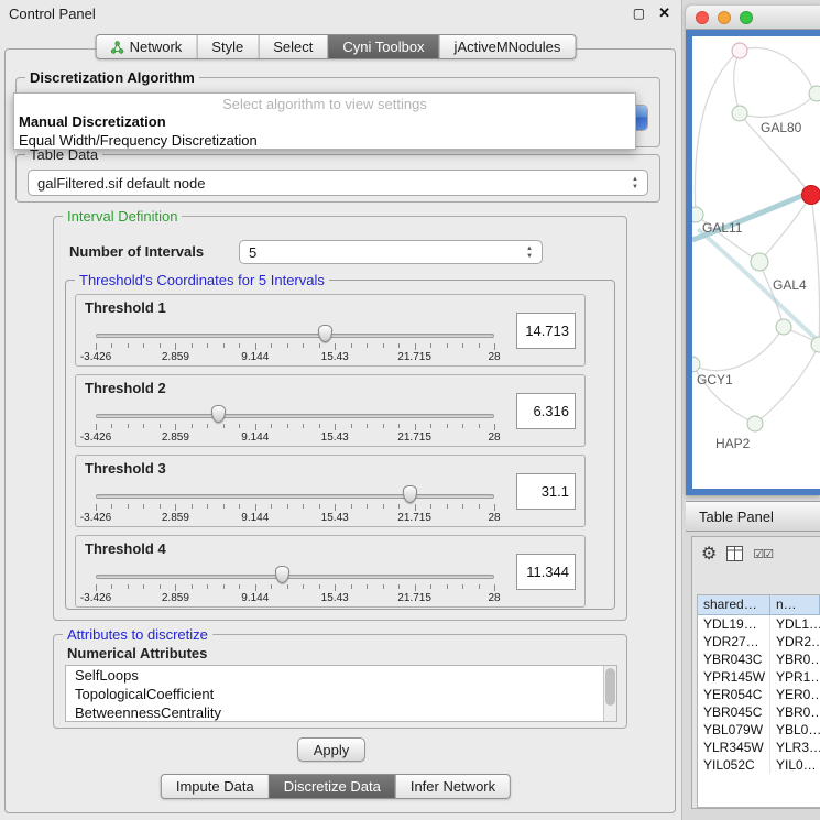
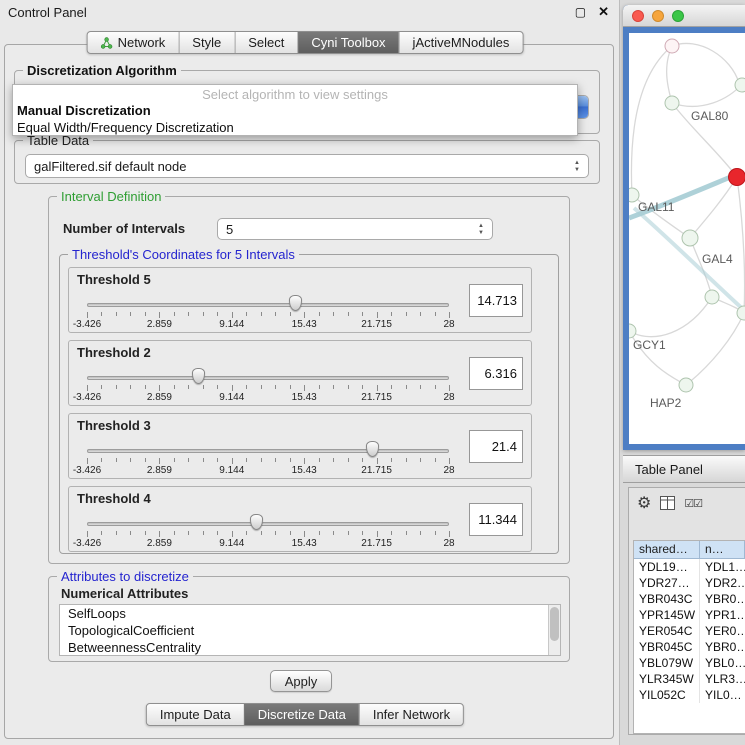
  Control Panel
  ▢
  ✕
  Network
  Style
  Select
  Cyni Toolbox
  jActiveMNodules
  Discretization Algorithm
  Select algorithm to view settings
  Manual Discretization
  Equal Width/Frequency Discretization
  Table Data
  galFiltered.sif default node
  Interval Definition
  Number of Intervals
  5
  Threshold's Coordinates for 5 Intervals
- Threshold 1
+ Threshold 5
  -3.426
  2.859
  9.144
  15.43
  21.715
  28
  14.713
  Threshold 2
  -3.426
  2.859
  9.144
  15.43
  21.715
  28
  6.316
  Threshold 3
  -3.426
  2.859
  9.144
  15.43
  21.715
  28
- 31.1
+ 21.4
  Threshold 4
  -3.426
  2.859
  9.144
  15.43
  21.715
  28
  11.344
  Attributes to discretize
  Numerical Attributes
  SelfLoops
  TopologicalCoefficient
  BetweennessCentrality
  Apply
  Impute Data
  Discretize Data
  Infer Network
  GAL80
  GAL11
  GAL4
  GCY1
  HAP2
  Table Panel
  ⚙
  ☑☑
  shared…
  n…
  YDL19…
  YDL1…
  YDR27…
  YDR2…
  YBR043C
  YBR0…
  YPR145W
  YPR1…
  YER054C
  YER0…
  YBR045C
  YBR0…
  YBL079W
  YBL0…
  YLR345W
  YLR3…
  YIL052C
  YIL0…
